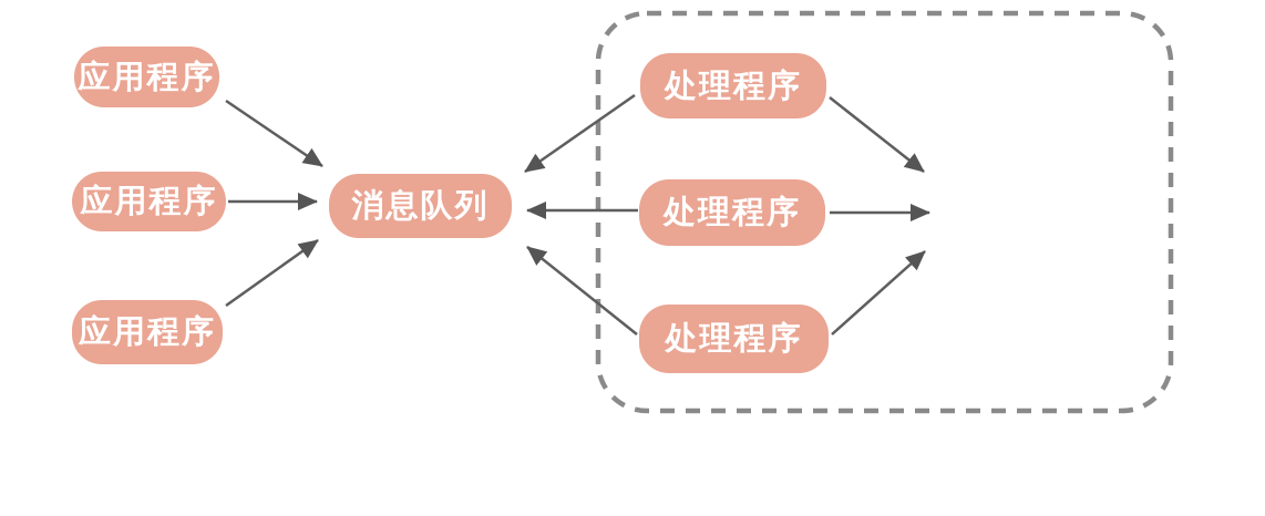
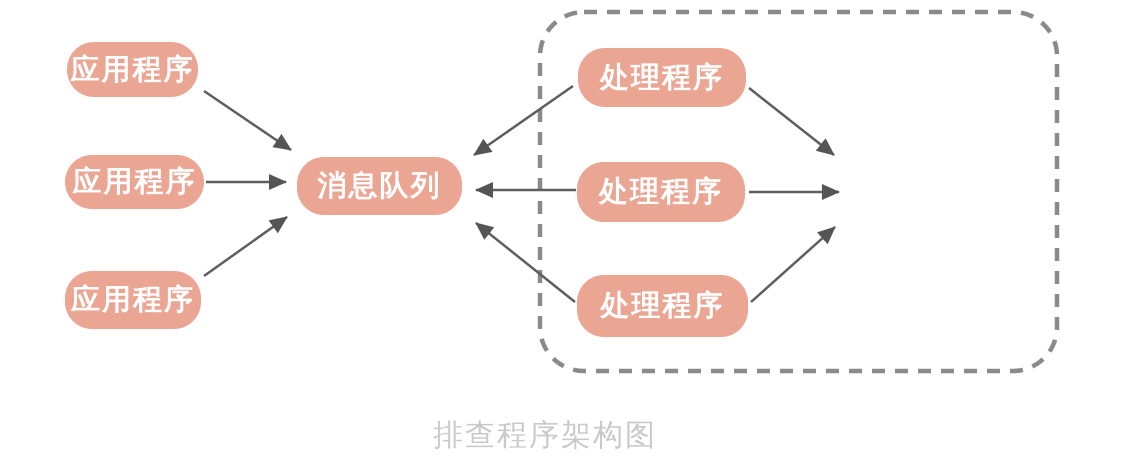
  应用程序
  应用程序
  应用程序
  消息队列
  处理程序
  处理程序
  处理程序
+ 排查程序架构图
